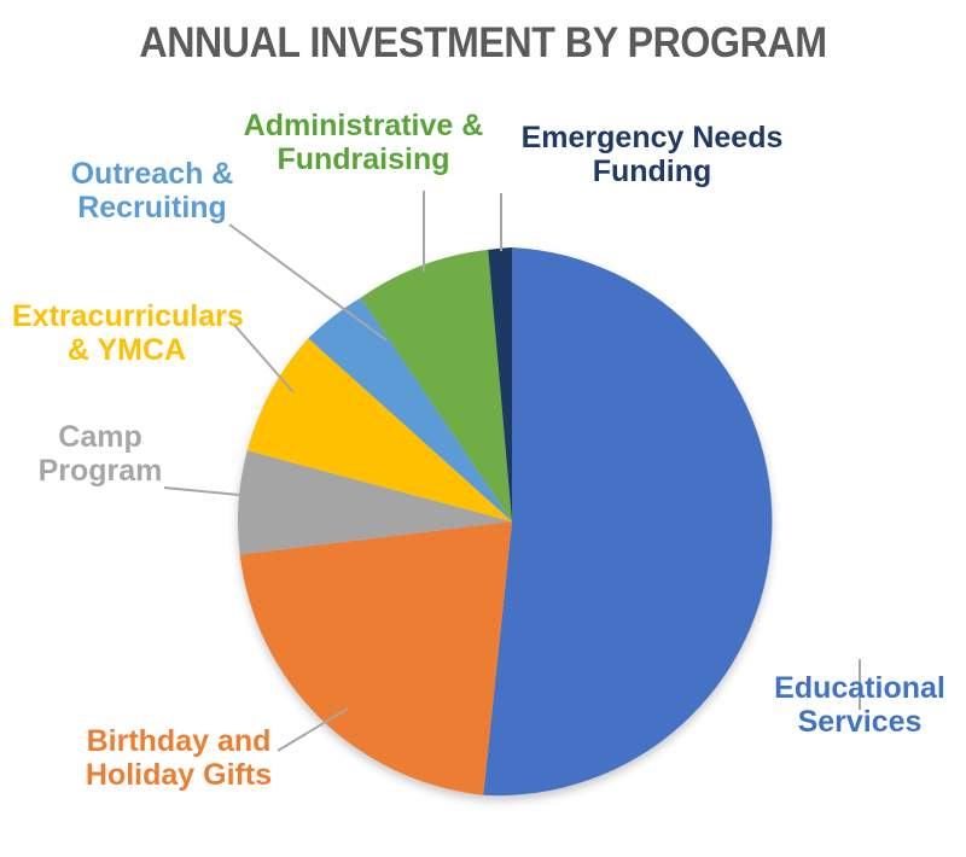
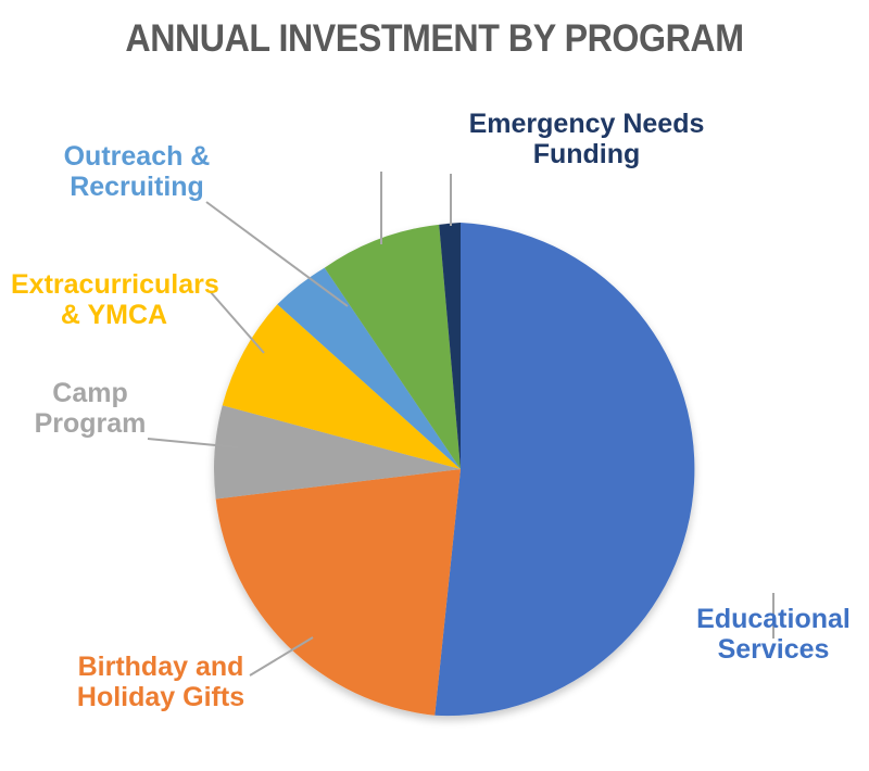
  ANNUAL INVESTMENT BY PROGRAM
  Educational
  Services
  Emergency Needs
  Funding
- Administrative &
- Fundraising
  Outreach &
  Recruiting
  Extracurriculars
  & YMCA
  Camp
  Program
  Birthday and
  Holiday Gifts
